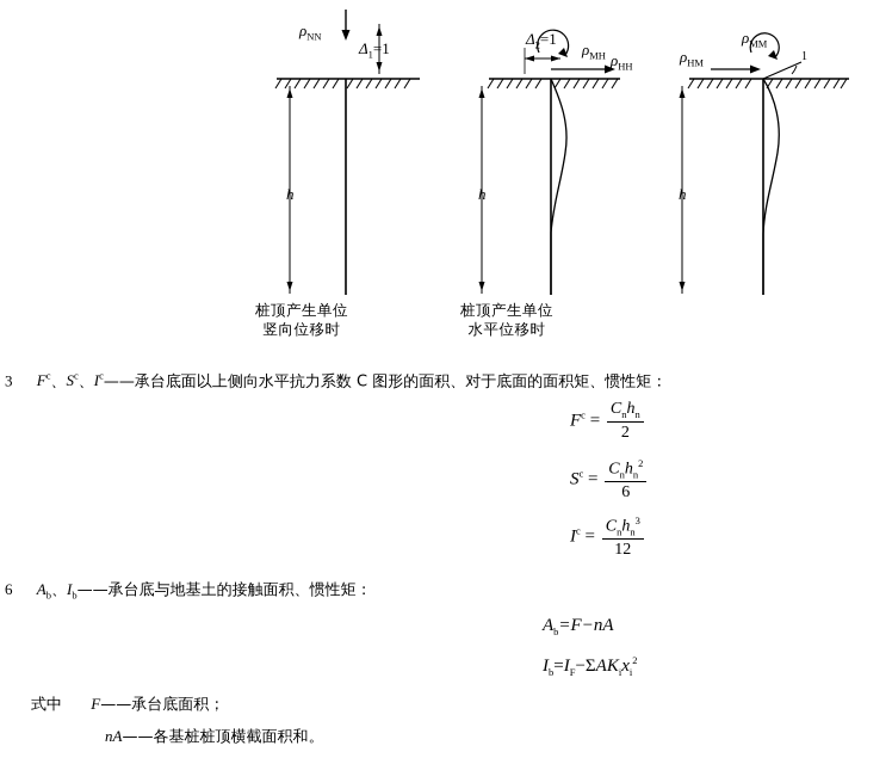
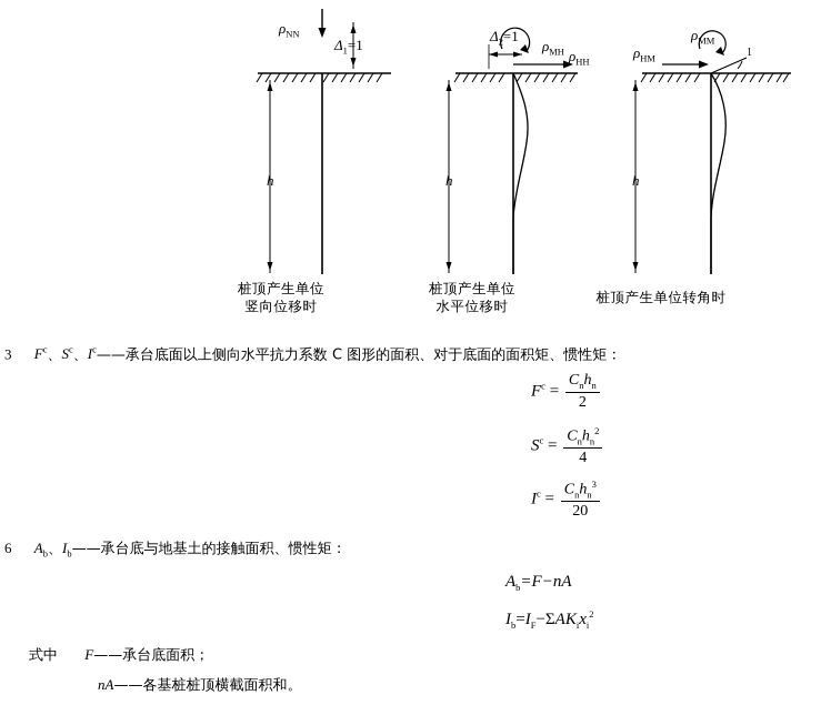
  ρNN
  Δ1=1
  h
  Δ2=1
  ρMH
  ρHH
  h
  ρHM
  ρMM
  1
  h
  桩顶产生单位
  竖向位移时
  桩顶产生单位
  水平位移时
+ 桩顶产生单位转角时
  3 Fc、Sc、Ic——承台底面以上侧向水平抗力系数 C 图形的面积、对于底面的面积矩、惯性矩：
  Fc =
  Cnhn
  2
  Sc =
  Cnhn2
- 6
+ 4
  Ic =
  Cnhn3
- 12
+ 20
  6 Ab、Ib——承台底与地基土的接触面积、惯性矩：
  Ab=F−nA
  Ib=IF−ΣAKixi2
  式中 F——承台底面积；
  nA——各基桩桩顶横截面积和。
